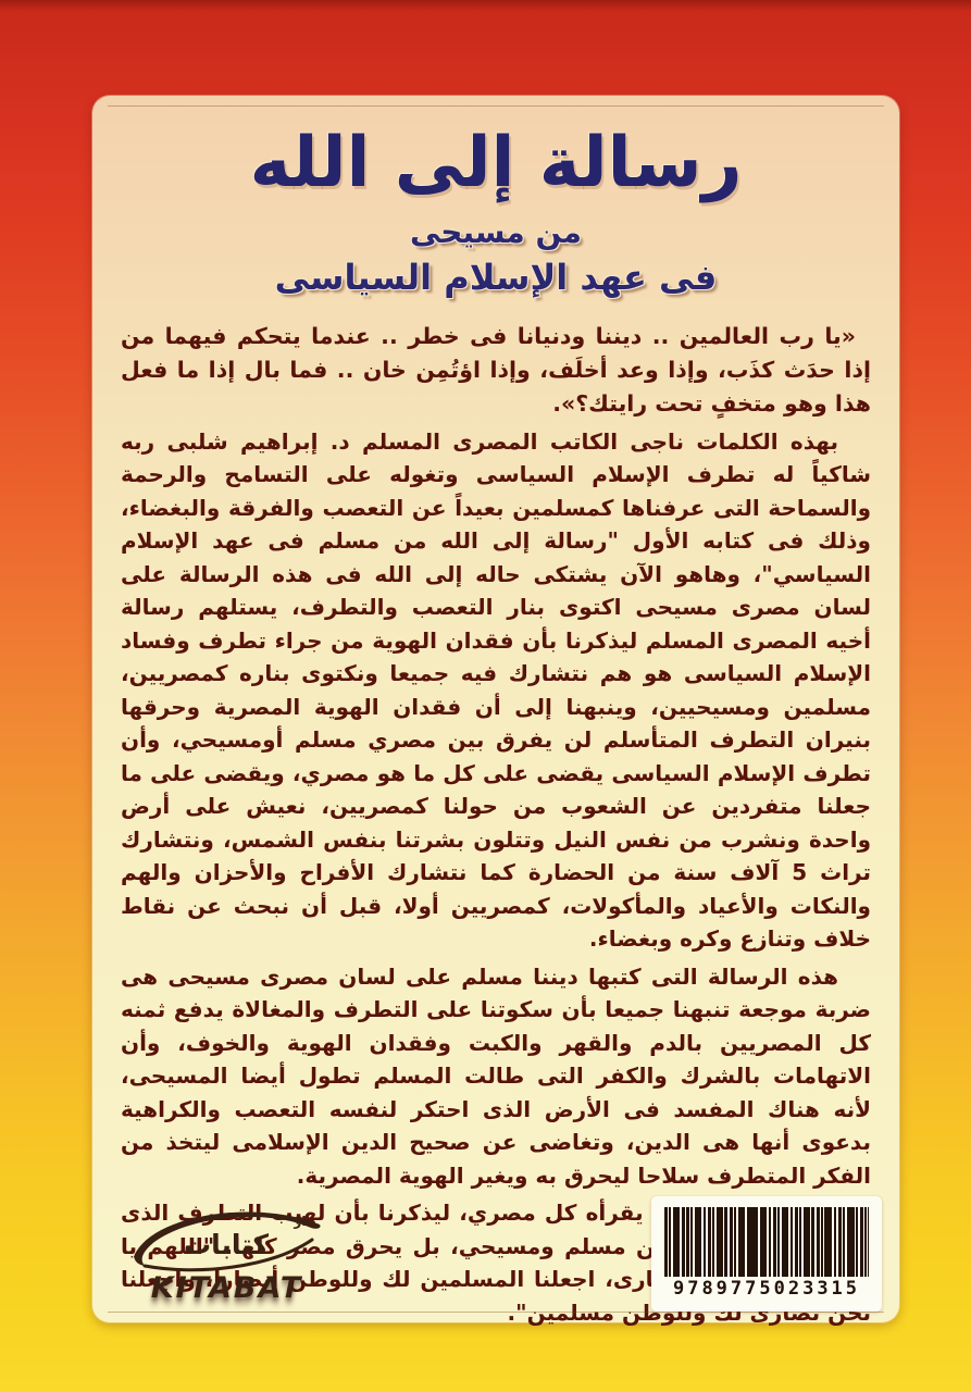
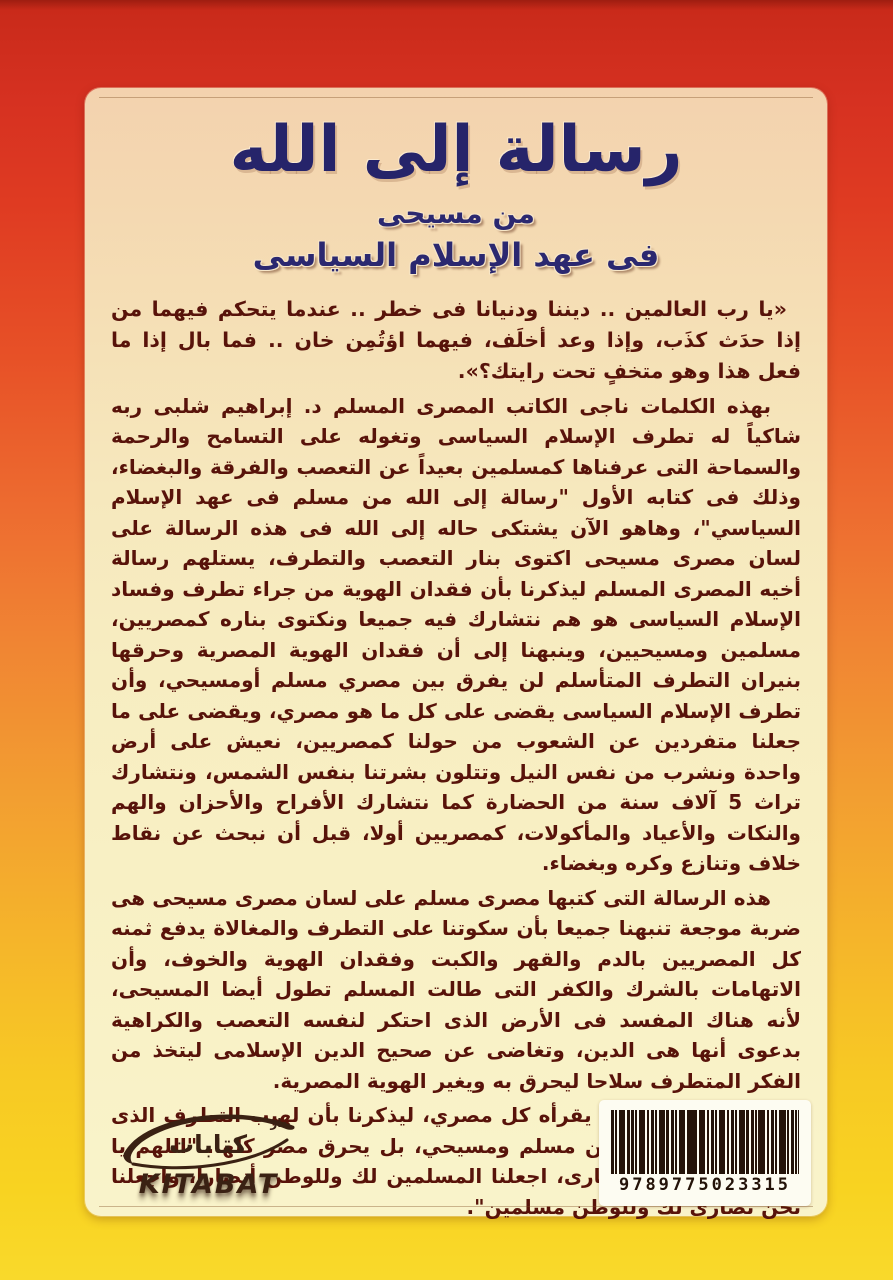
  رسالة إلى الله
  من مسيحى
  فى عهد الإسلام السياسى
- «يا رب العالمين .. ديننا ودنيانا فى خطر .. عندما يتحكم فيهما من إذا حدَث كذَب، وإذا وعد أخلَف، وإذا اؤتُمِن خان .. فما بال إذا ما فعل هذا وهو متخفٍ تحت رايتك؟».
+ «يا رب العالمين .. ديننا ودنيانا فى خطر .. عندما يتحكم فيهما من إذا حدَث كذَب، وإذا وعد أخلَف، فيهما اؤتُمِن خان .. فما بال إذا ما فعل هذا وهو متخفٍ تحت رايتك؟».
  بهذه الكلمات ناجى الكاتب المصرى المسلم د. إبراهيم شلبى ربه شاكياً له تطرف الإسلام السياسى وتغوله على التسامح والرحمة والسماحة التى عرفناها كمسلمين بعيداً عن التعصب والفرقة والبغضاء، وذلك فى كتابه الأول "رسالة إلى الله من مسلم فى عهد الإسلام السياسي"، وهاهو الآن يشتكى حاله إلى الله فى هذه الرسالة على لسان مصرى مسيحى اكتوى بنار التعصب والتطرف، يستلهم رسالة أخيه المصرى المسلم ليذكرنا بأن فقدان الهوية من جراء تطرف وفساد الإسلام السياسى هو هم نتشارك فيه جميعا ونكتوى بناره كمصريين، مسلمين ومسيحيين، وينبهنا إلى أن فقدان الهوية المصرية وحرقها بنيران التطرف المتأسلم لن يفرق بين مصري مسلم أومسيحي، وأن تطرف الإسلام السياسى يقضى على كل ما هو مصري، ويقضى على ما جعلنا متفردين عن الشعوب من حولنا كمصريين، نعيش على أرض واحدة ونشرب من نفس النيل وتتلون بشرتنا بنفس الشمس، ونتشارك تراث 5 آلاف سنة من الحضارة كما نتشارك الأفراح والأحزان والهم والنكات والأعياد والمأكولات، كمصريين أولا، قبل أن نبحث عن نقاط خلاف وتنازع وكره وبغضاء.
- هذه الرسالة التى كتبها ديننا مسلم على لسان مصرى مسيحى هى ضربة موجعة تنبهنا جميعا بأن سكوتنا على التطرف والمغالاة يدفع ثمنه كل المصريين بالدم والقهر والكبت وفقدان الهوية والخوف، وأن الاتهامات بالشرك والكفر التى طالت المسلم تطول أيضا المسيحى، لأنه هناك المفسد فى الأرض الذى احتكر لنفسه التعصب والكراهية بدعوى أنها هى الدين، وتغاضى عن صحيح الدين الإسلامى ليتخذ من الفكر المتطرف سلاحا ليحرق به ويغير الهوية المصرية.
+ هذه الرسالة التى كتبها مصرى مسلم على لسان مصرى مسيحى هى ضربة موجعة تنبهنا جميعا بأن سكوتنا على التطرف والمغالاة يدفع ثمنه كل المصريين بالدم والقهر والكبت وفقدان الهوية والخوف، وأن الاتهامات بالشرك والكفر التى طالت المسلم تطول أيضا المسيحى، لأنه هناك المفسد فى الأرض الذى احتكر لنفسه التعصب والكراهية بدعوى أنها هى الدين، وتغاضى عن صحيح الدين الإسلامى ليتخذ من الفكر المتطرف سلاحا ليحرق به ويغير الهوية المصرية.
  يقرأه كل مصري، ليذكرنا بأن لهيبطرف الذىن مسلم ومسيحي، بل يحرق مصر كلها. "اللهم ياارى، اجعلنا المسلمين لك وللوطن أنصارا، واجعلنا نحن نصارى لك وللوطن مسلمين".
  كتابات
  دار
  KITABAT
  9789775023315
